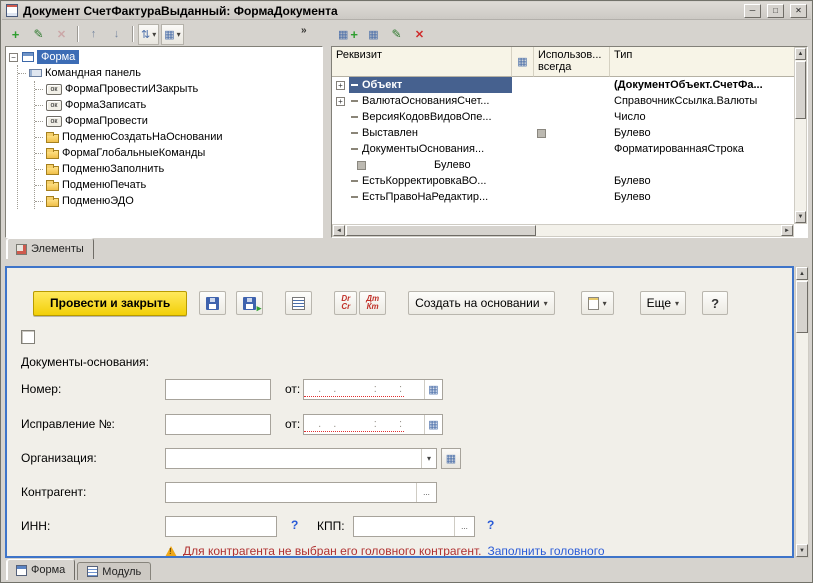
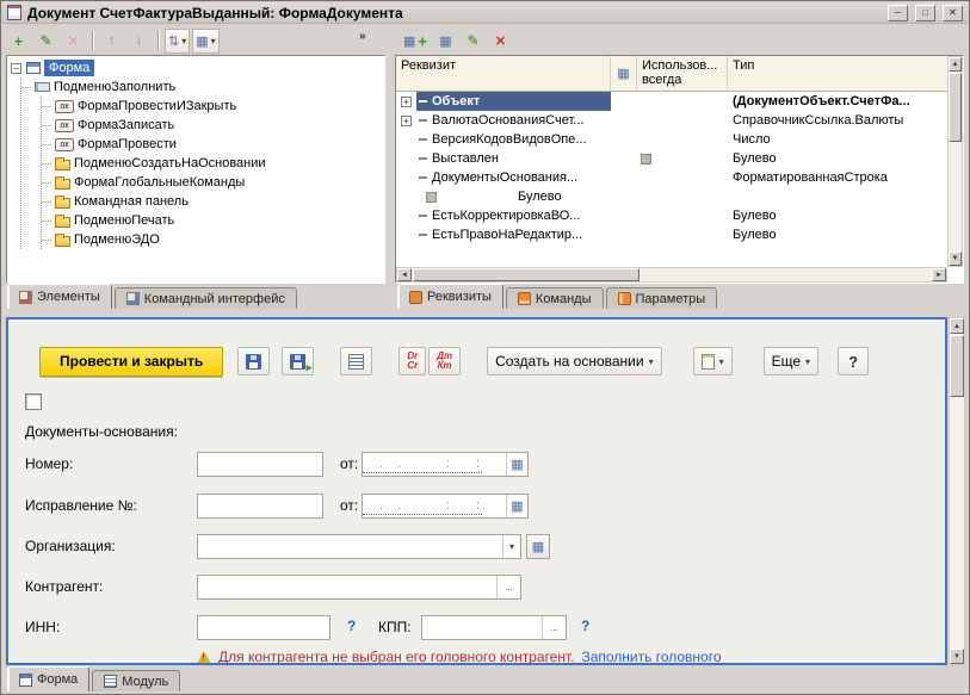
  Документ СчетФактураВыданный: ФормаДокумента
  ─
  □
  ✕
  +
  ✎
  ✕
  ↑
  ↓
  ⇅
  ▾
  ▦
  ▾
  »
  ▦
  +
  ▦
  ✎
  ✕
  −
  Форма
- Командная панель
+ ПодменюЗаполнить
  ФормаПровестиИЗакрыть
  ФормаЗаписать
  ФормаПровести
  ПодменюСоздатьНаОсновании
  ФормаГлобальныеКоманды
- ПодменюЗаполнить
+ Командная панель
  ПодменюПечать
  ПодменюЭДО
  Реквизит
  ▦
  Использов...
  всегда
  Тип
  +
  Объект
  (ДокументОбъект.СчетФа...
  +
  ВалютаОснованияСчет...
  СправочникСсылка.Валюты
  ВерсияКодовВидовОпе...
  Число
  Выставлен
  Булево
  ДокументыОснования...
  ФорматированнаяСтрока
  Булево
  ЕстьКорректировкаВО...
  Булево
  ЕстьПравоНаРедактир...
  Булево
  Элементы
+ Командный интерфейс
+ Реквизиты
+ Команды
+ Параметры
  Провести и закрыть
  ▸
  Dr
  Cr
  Дт
  Кт
  Создать на основании
  ▾
  ▾
  Еще
  ▾
  ?
  Документы-основания:
  Номер:
  от:
  . . : :
  ▦
  Исправление №:
  от:
  . . : :
  ▦
  Организация:
  ▾
  ▦
  Контрагент:
  ...
  ИНН:
  ?
  КПП:
  ...
  ?
  Для контрагента не выбран его головного контрагент.
  Заполнить головного
  Форма
  Модуль
